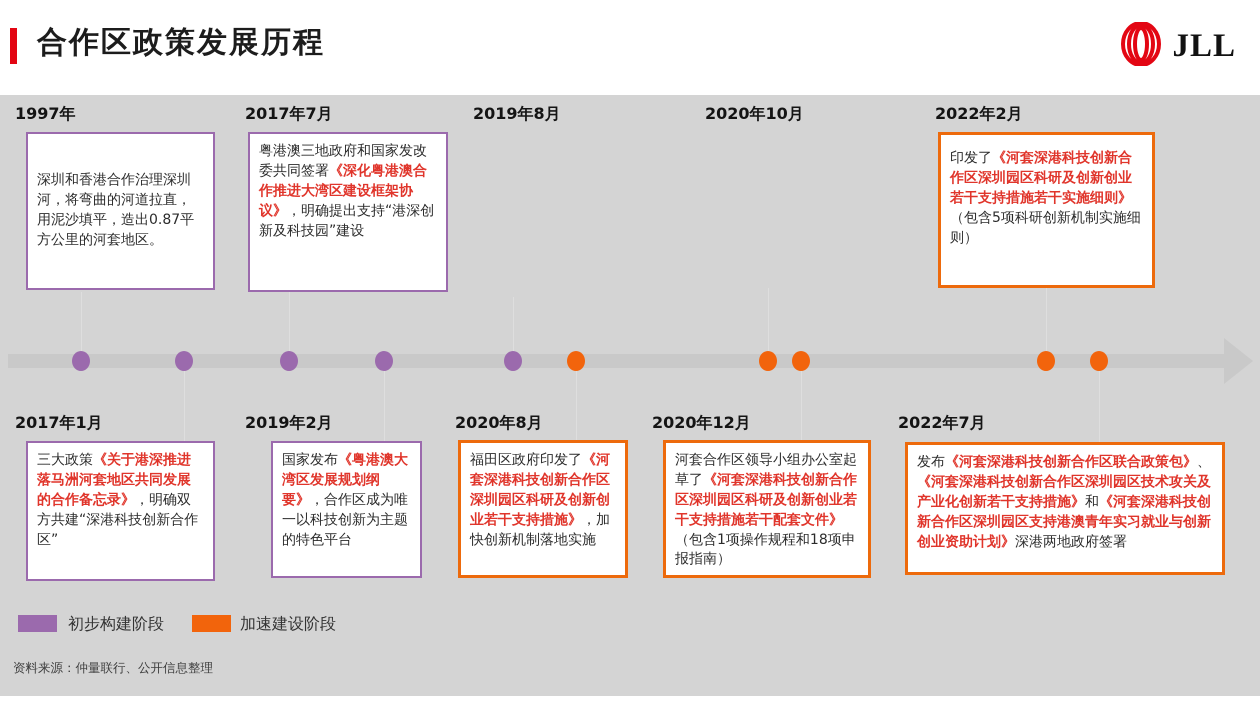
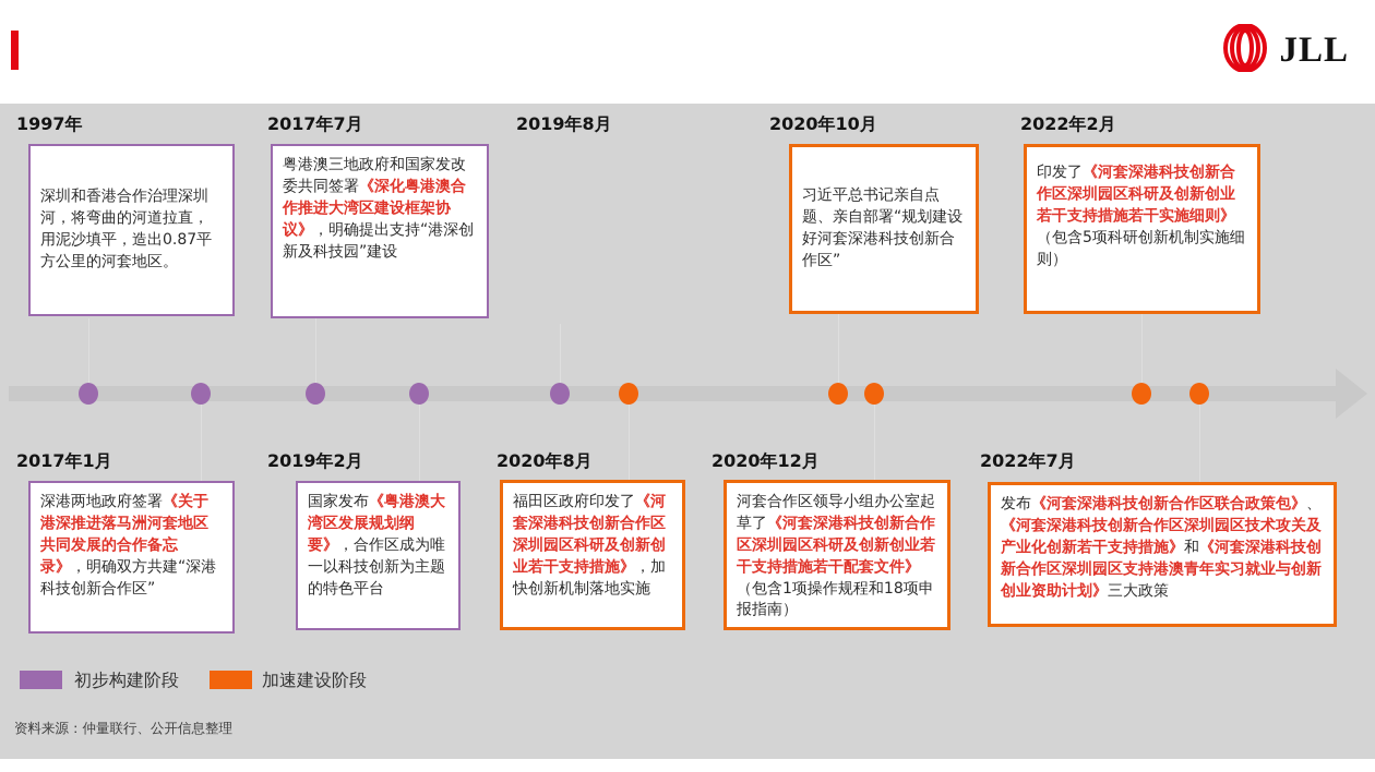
- 合作区政策发展历程
  JLL
  1997年
  深圳和香港合作治理深圳河，将弯曲的河道拉直，用泥沙填平，造出0.87平方公里的河套地区。
  2017年7月
  粤港澳三地政府和国家发改委共同签署《深化粤港澳合作推进大湾区建设框架协议》，明确提出支持“港深创新及科技园”建设
  2019年8月
  2020年10月
+ 习近平总书记亲自点题、亲自部署“规划建设好河套深港科技创新合作区”
  2022年2月
  印发了《河套深港科技创新合作区深圳园区科研及创新创业若干支持措施若干实施细则》（包含5项科研创新机制实施细则）
  2017年1月
- 三大政策《关于港深推进落马洲河套地区共同发展的合作备忘录》，明确双方共建“深港科技创新合作区”
+ 深港两地政府签署《关于港深推进落马洲河套地区共同发展的合作备忘录》，明确双方共建“深港科技创新合作区”
  2019年2月
  国家发布《粤港澳大湾区发展规划纲要》，合作区成为唯一以科技创新为主题的特色平台
  2020年8月
  福田区政府印发了《河套深港科技创新合作区深圳园区科研及创新创业若干支持措施》，加快创新机制落地实施
  2020年12月
  河套合作区领导小组办公室起草了《河套深港科技创新合作区深圳园区科研及创新创业若干支持措施若干配套文件》（包含1项操作规程和18项申报指南）
  2022年7月
- 发布《河套深港科技创新合作区联合政策包》、《河套深港科技创新合作区深圳园区技术攻关及产业化创新若干支持措施》和《河套深港科技创新合作区深圳园区支持港澳青年实习就业与创新创业资助计划》深港两地政府签署
+ 发布《河套深港科技创新合作区联合政策包》、《河套深港科技创新合作区深圳园区技术攻关及产业化创新若干支持措施》和《河套深港科技创新合作区深圳园区支持港澳青年实习就业与创新创业资助计划》三大政策
  初步构建阶段
  加速建设阶段
  资料来源：仲量联行、公开信息整理
